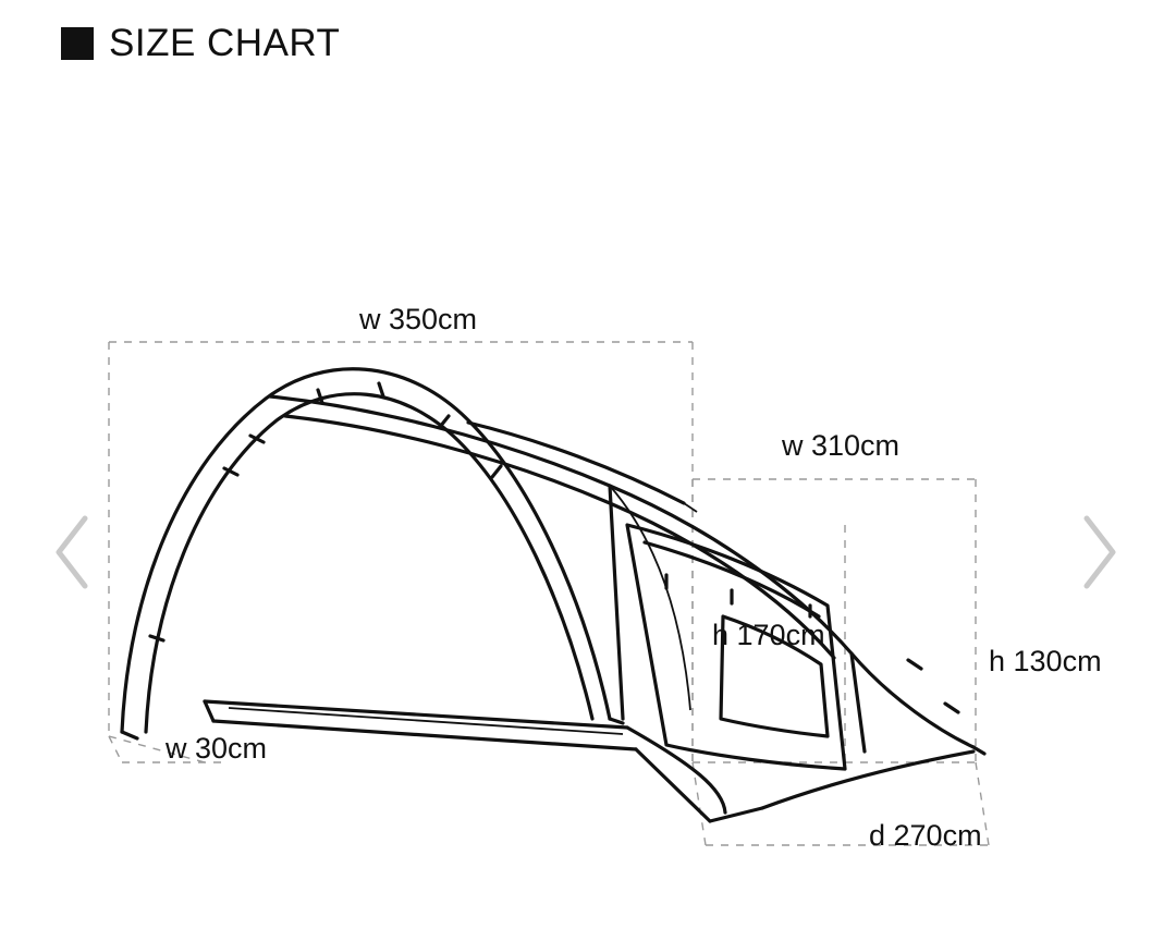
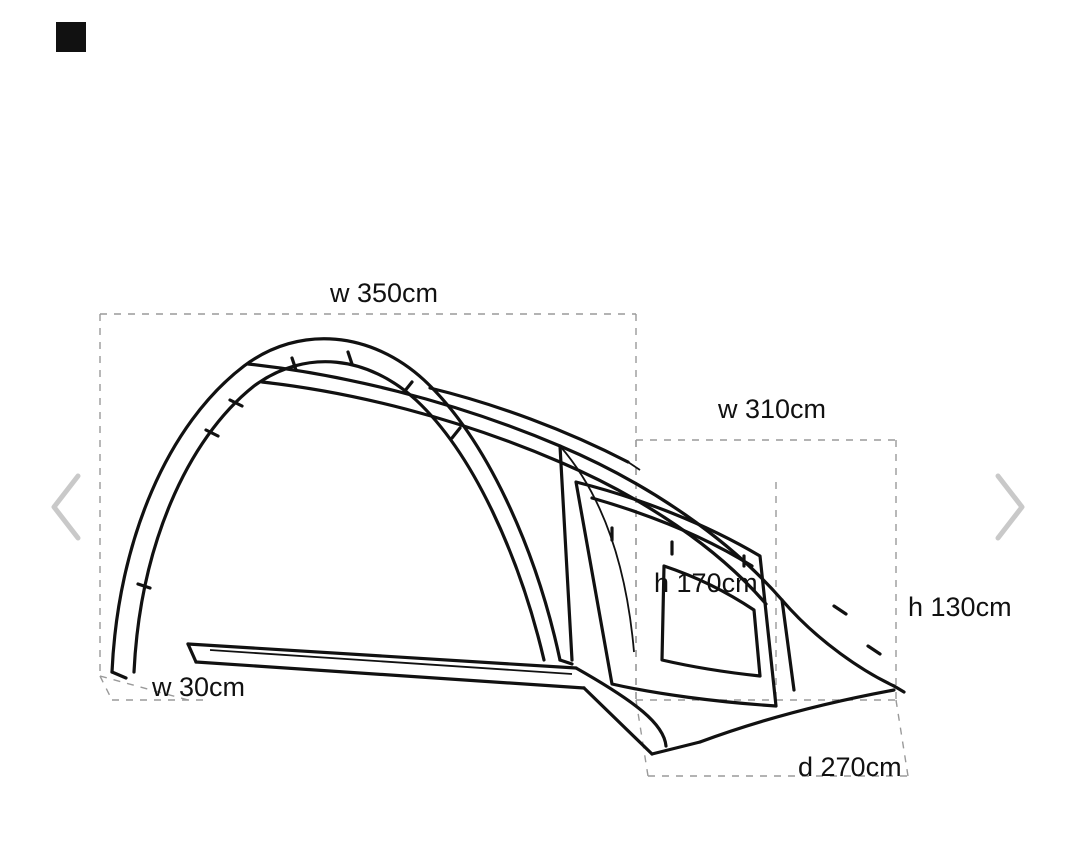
- SIZE CHART
  w 350cm
  w 310cm
  h 170cm
  h 130cm
  w 30cm
  d 270cm
